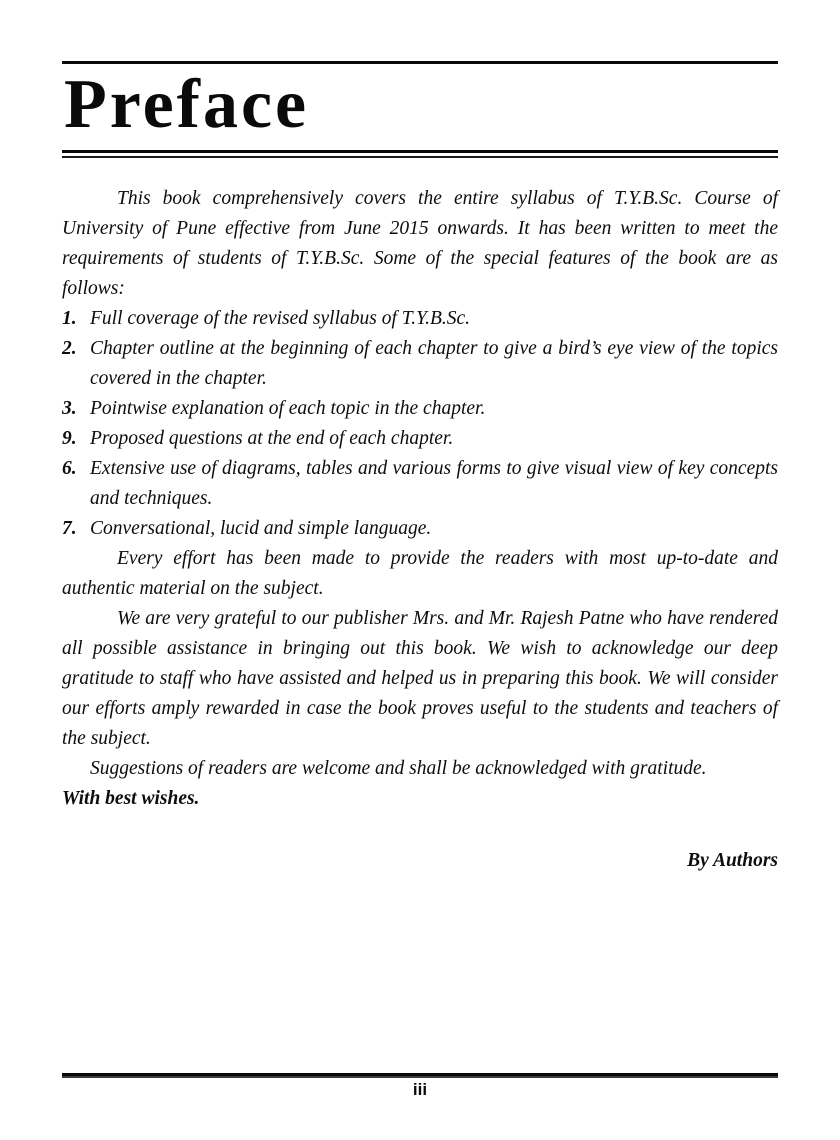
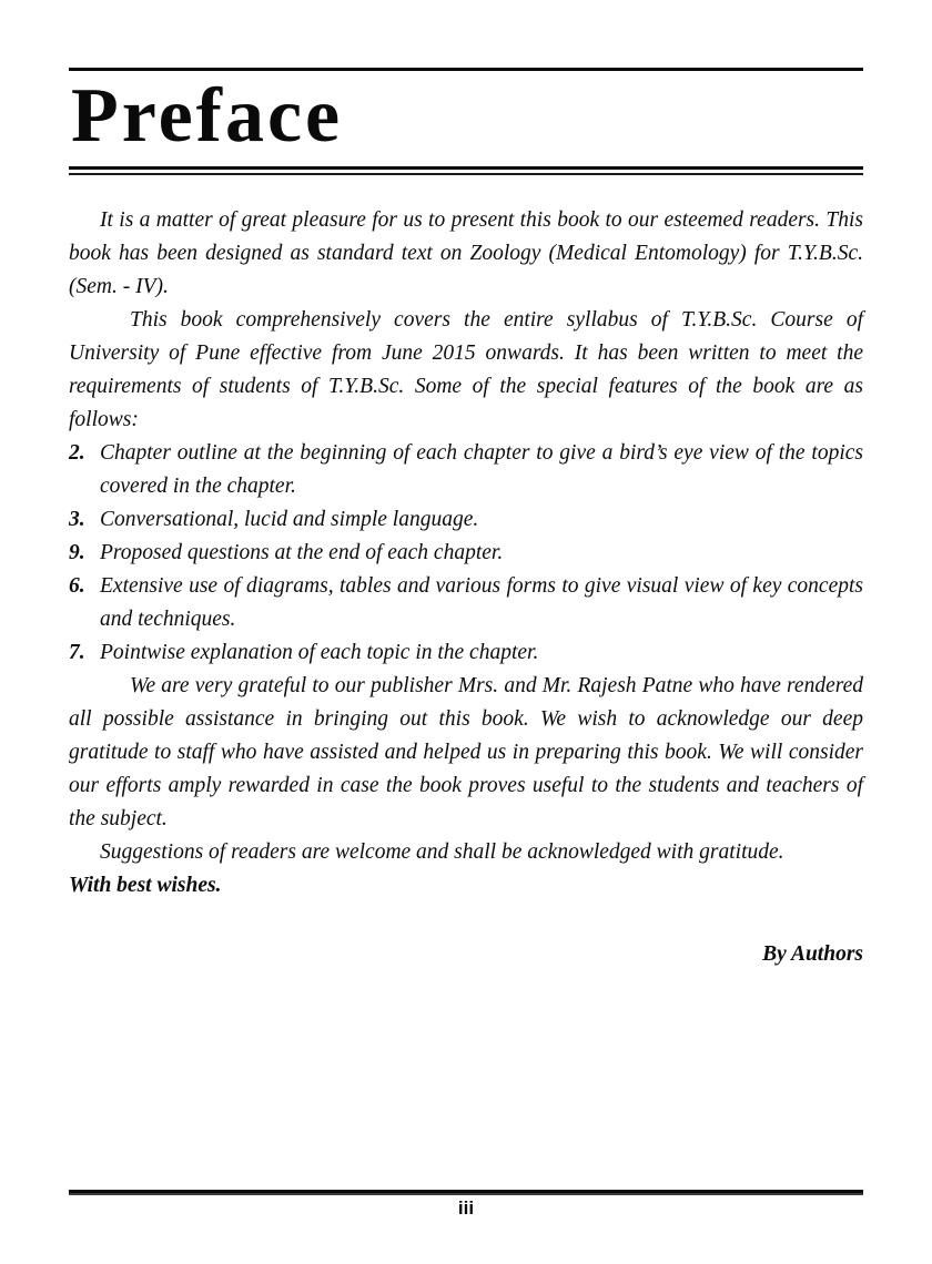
  Preface
+ It is a matter of great pleasure for us to present this book to our esteemed readers. This book has been designed as standard text on Zoology (Medical Entomology) for T.Y.B.Sc. (Sem. - IV).
  This book comprehensively covers the entire syllabus of T.Y.B.Sc. Course of University of Pune effective from June 2015 onwards. It has been written to meet the requirements of students of T.Y.B.Sc. Some of the special features of the book are as follows:
- 1.
- Full coverage of the revised syllabus of T.Y.B.Sc.
  2.
  Chapter outline at the beginning of each chapter to give a bird’s eye view of the topics covered in the chapter.
  3.
- Pointwise explanation of each topic in the chapter.
+ Conversational, lucid and simple language.
  9.
  Proposed questions at the end of each chapter.
  6.
  Extensive use of diagrams, tables and various forms to give visual view of key concepts and techniques.
  7.
- Conversational, lucid and simple language.
+ Pointwise explanation of each topic in the chapter.
- Every effort has been made to provide the readers with most up-to-date and authentic material on the subject.
  We are very grateful to our publisher Mrs. and Mr. Rajesh Patne who have rendered all possible assistance in bringing out this book. We wish to acknowledge our deep gratitude to staff who have assisted and helped us in preparing this book. We will consider our efforts amply rewarded in case the book proves useful to the students and teachers of the subject.
  Suggestions of readers are welcome and shall be acknowledged with gratitude.
  With best wishes.
  By Authors
  iii
